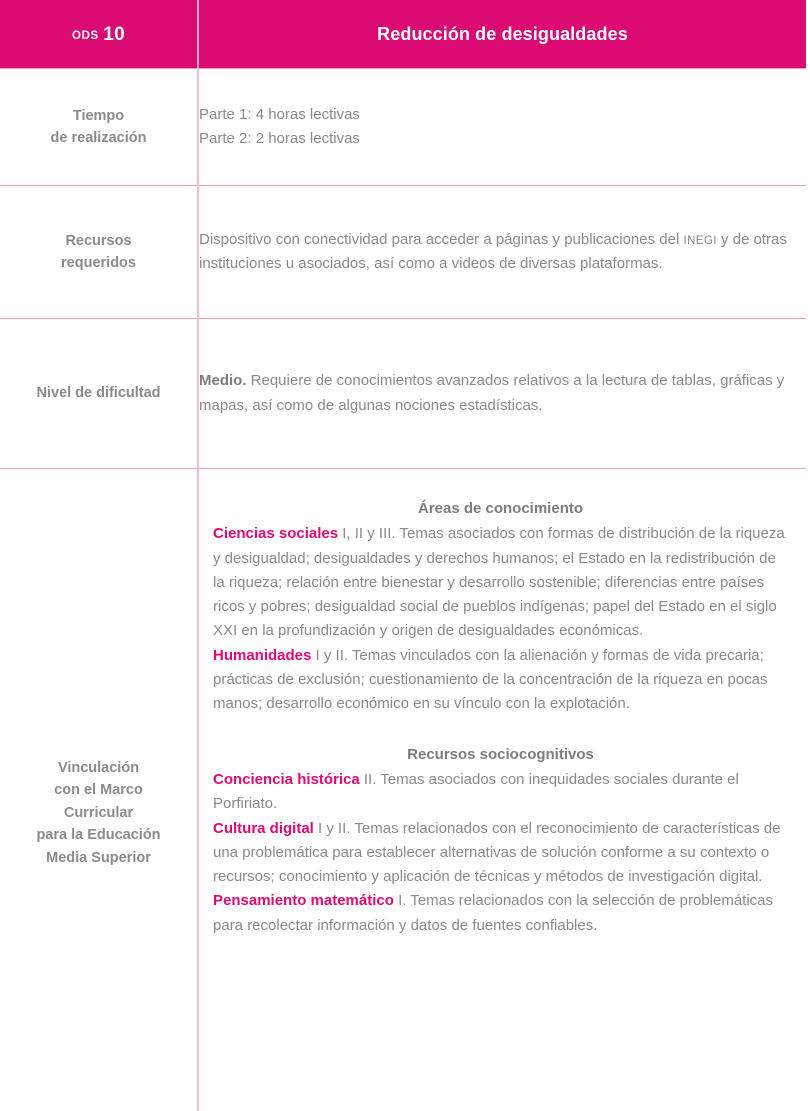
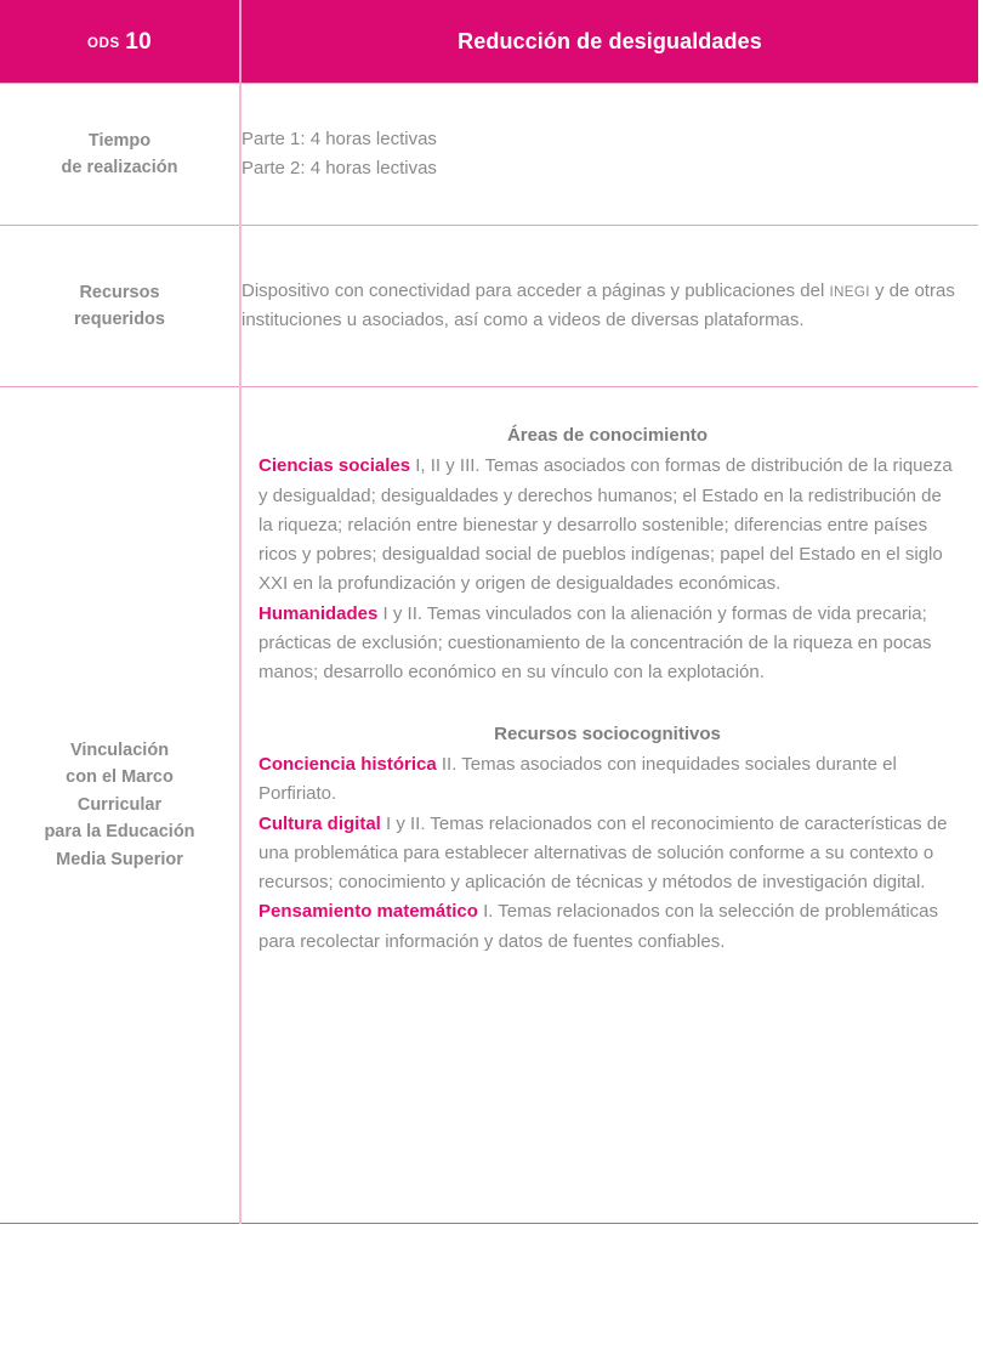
  ODS 10	Reducción de desigualdades
- Tiempo de realización	Parte 1: 4 horas lectivas Parte 2: 2 horas lectivas
+ Tiempo de realización	Parte 1: 4 horas lectivas Parte 2: 4 horas lectivas
  Recursos requeridos	Dispositivo con conectividad para acceder a páginas y publicaciones del INEGI y de otras instituciones u asociados, así como a videos de diversas plataformas.
- Nivel de dificultad	Medio. Requiere de conocimientos avanzados relativos a la lectura de tablas, gráficas y mapas, así como de algunas nociones estadísticas.
  Vinculación con el Marco Curricular para la Educación Media Superior	Áreas de conocimiento Ciencias sociales I, II y III. Temas asociados con formas de distribución de la riqueza y desigualdad; desigualdades y derechos humanos; el Estado en la redistribución de la riqueza; relación entre bienestar y desarrollo sostenible; diferencias entre países ricos y pobres; desigualdad social de pueblos indígenas; papel del Estado en el siglo XXI en la profundización y origen de desigualdades económicas. Humanidades I y II. Temas vinculados con la alienación y formas de vida precaria; prácticas de exclusión; cuestionamiento de la concentración de la riqueza en pocas manos; desarrollo económico en su vínculo con la explotación. Recursos sociocognitivos Conciencia histórica II. Temas asociados con inequidades sociales durante el Porfiriato. Cultura digital I y II. Temas relacionados con el reconocimiento de características de una problemática para establecer alternativas de solución conforme a su contexto o recursos; conocimiento y aplicación de técnicas y métodos de investigación digital. Pensamiento matemático I. Temas relacionados con la selección de problemáticas para recolectar información y datos de fuentes confiables.
